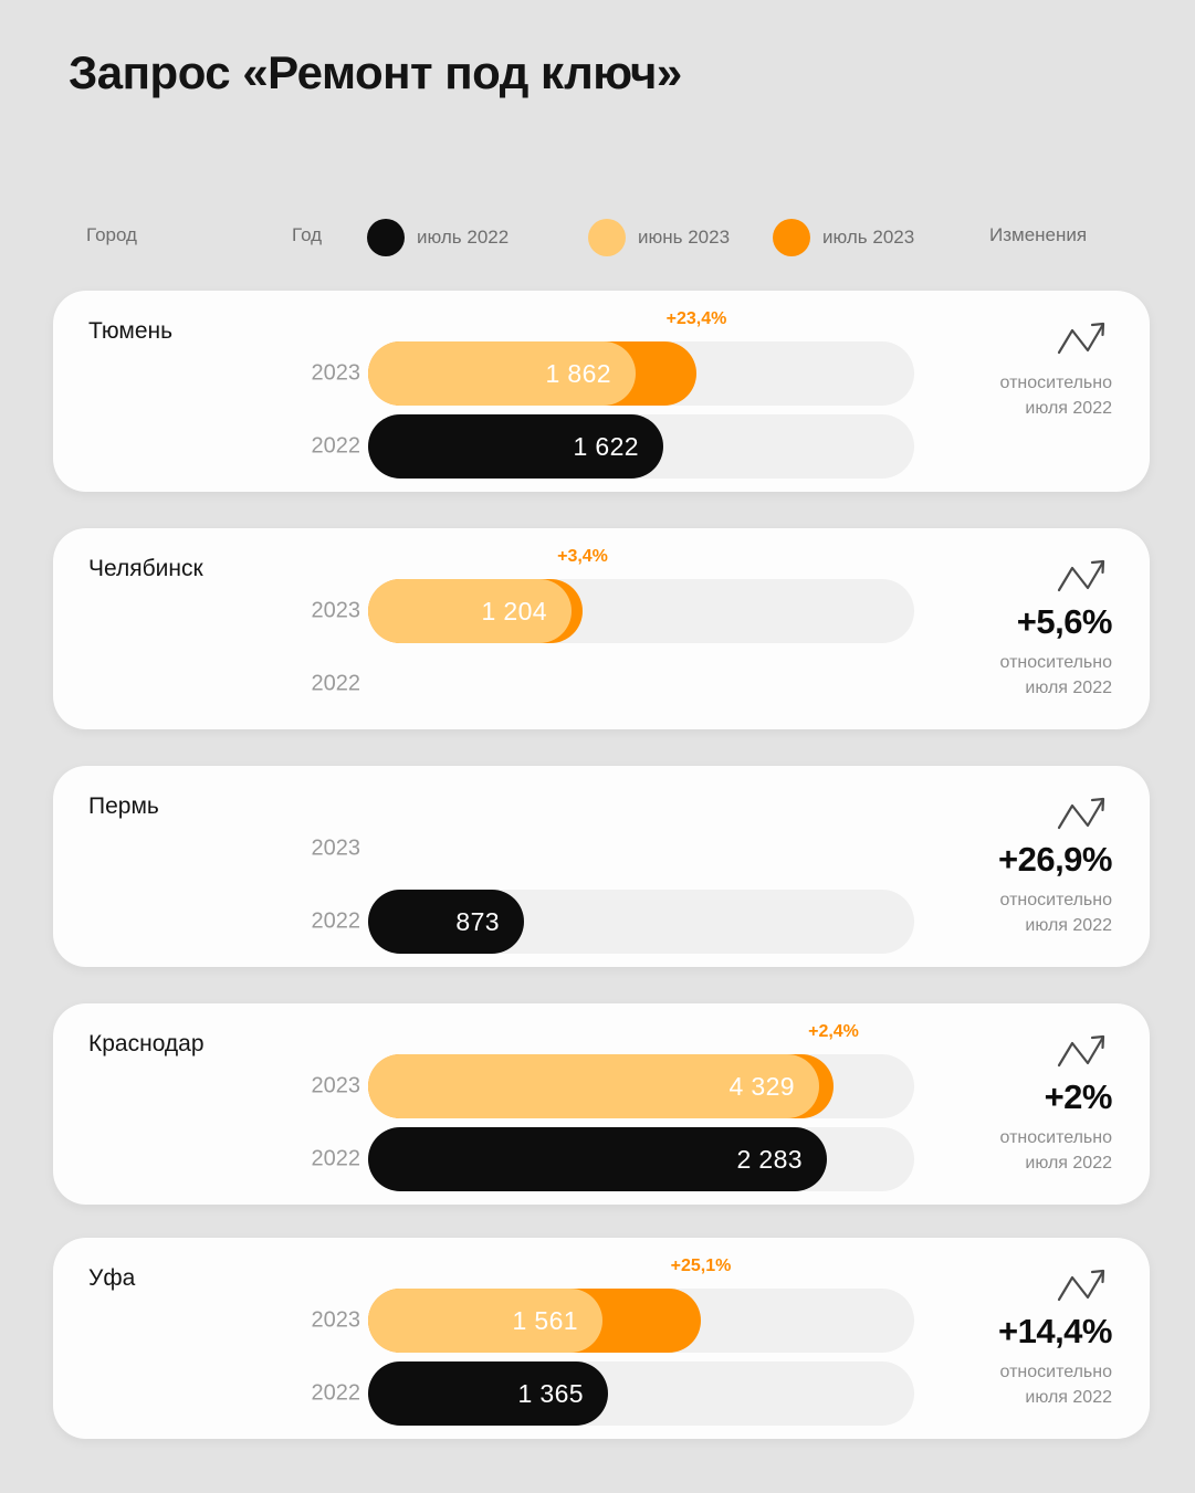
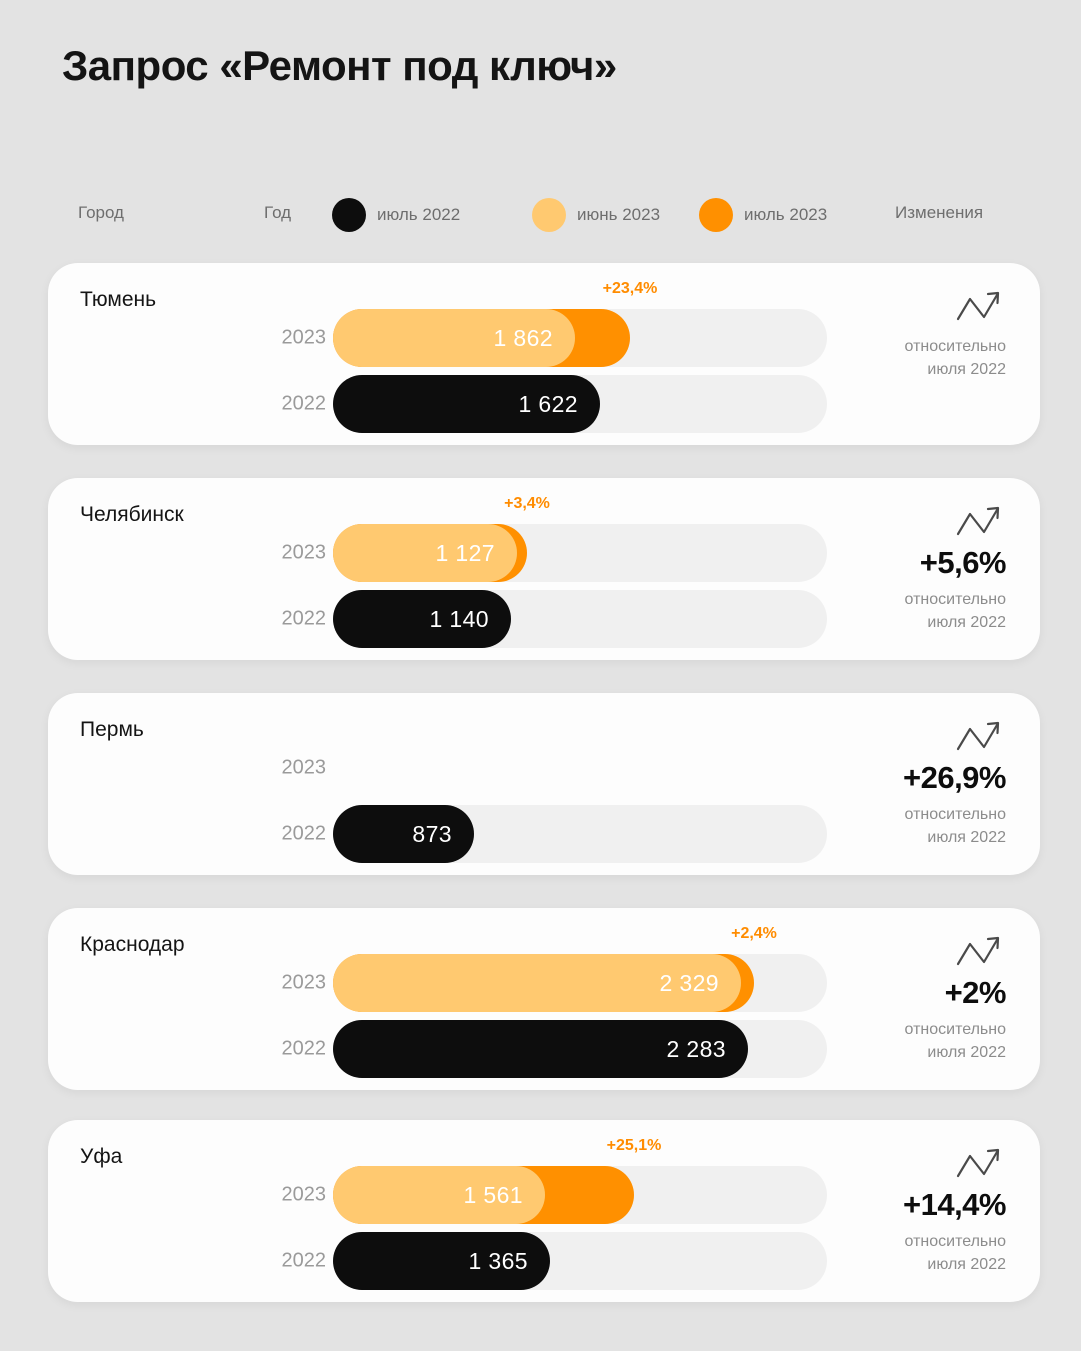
  Запрос «Ремонт под ключ»
  Город
  Год
  июль 2022
  июнь 2023
  июль 2023
  Изменения
  Тюмень
  2023
  1 862
  +23,4%
  2022
  1 622
  относительно
  июля 2022
  Челябинск
  2023
- 1 204
+ 1 127
  +3,4%
  2022
+ 1 140
  +5,6%
  относительно
  июля 2022
  Пермь
  2023
  2022
  873
  +26,9%
  относительно
  июля 2022
  Краснодар
  2023
- 4 329
+ 2 329
  +2,4%
  2022
  2 283
  +2%
  относительно
  июля 2022
  Уфа
  2023
  1 561
  +25,1%
  2022
  1 365
  +14,4%
  относительно
  июля 2022
